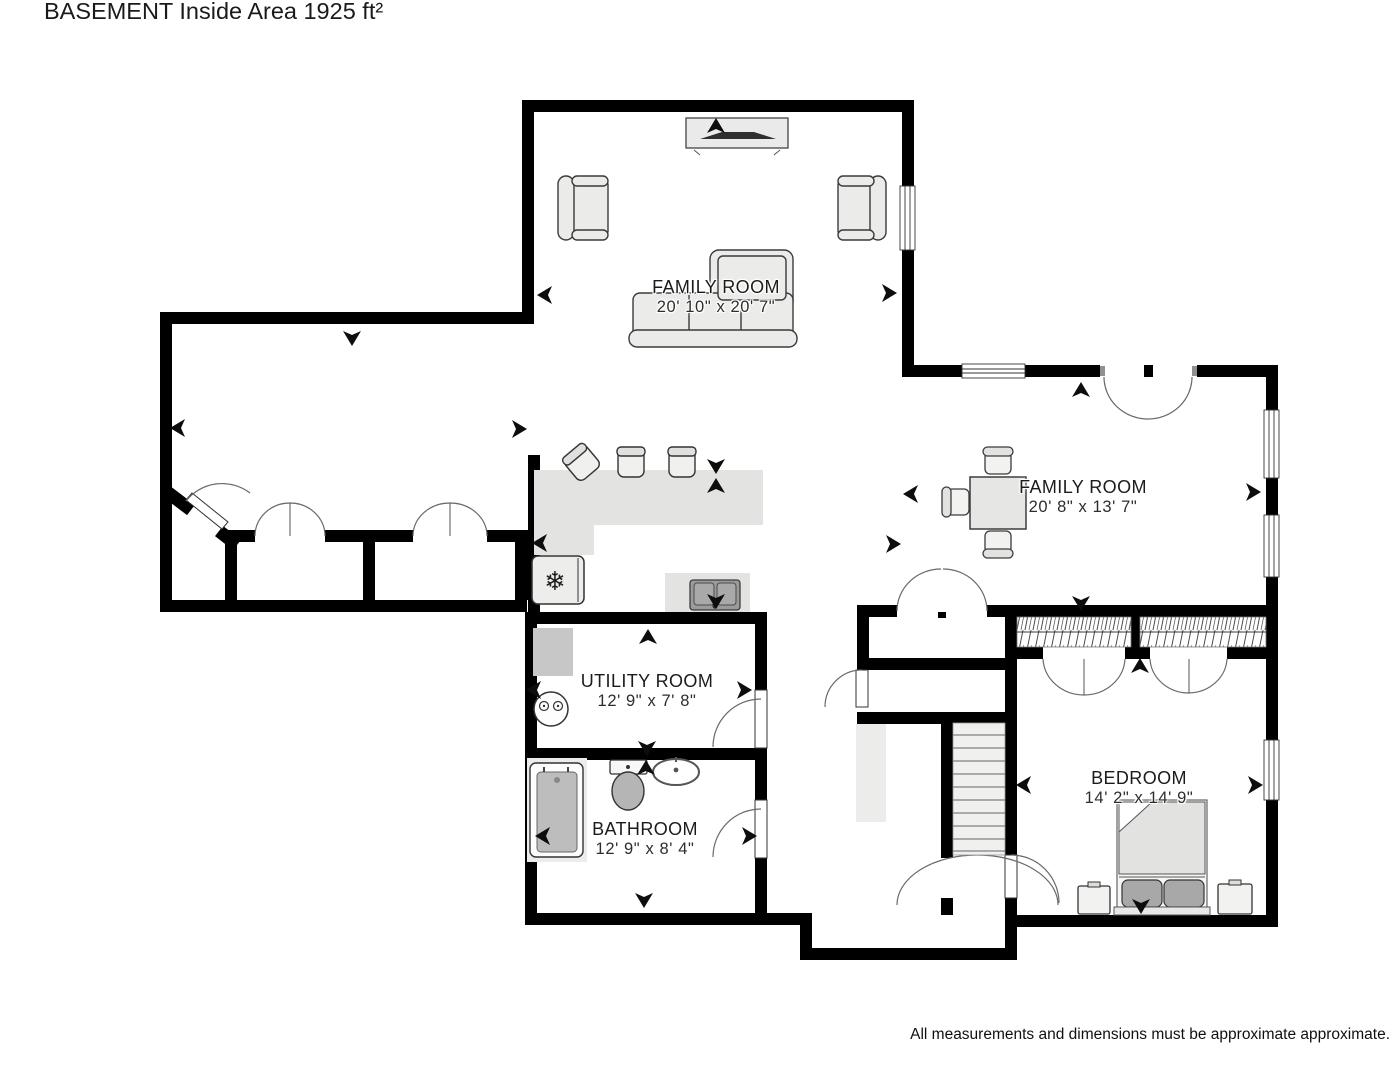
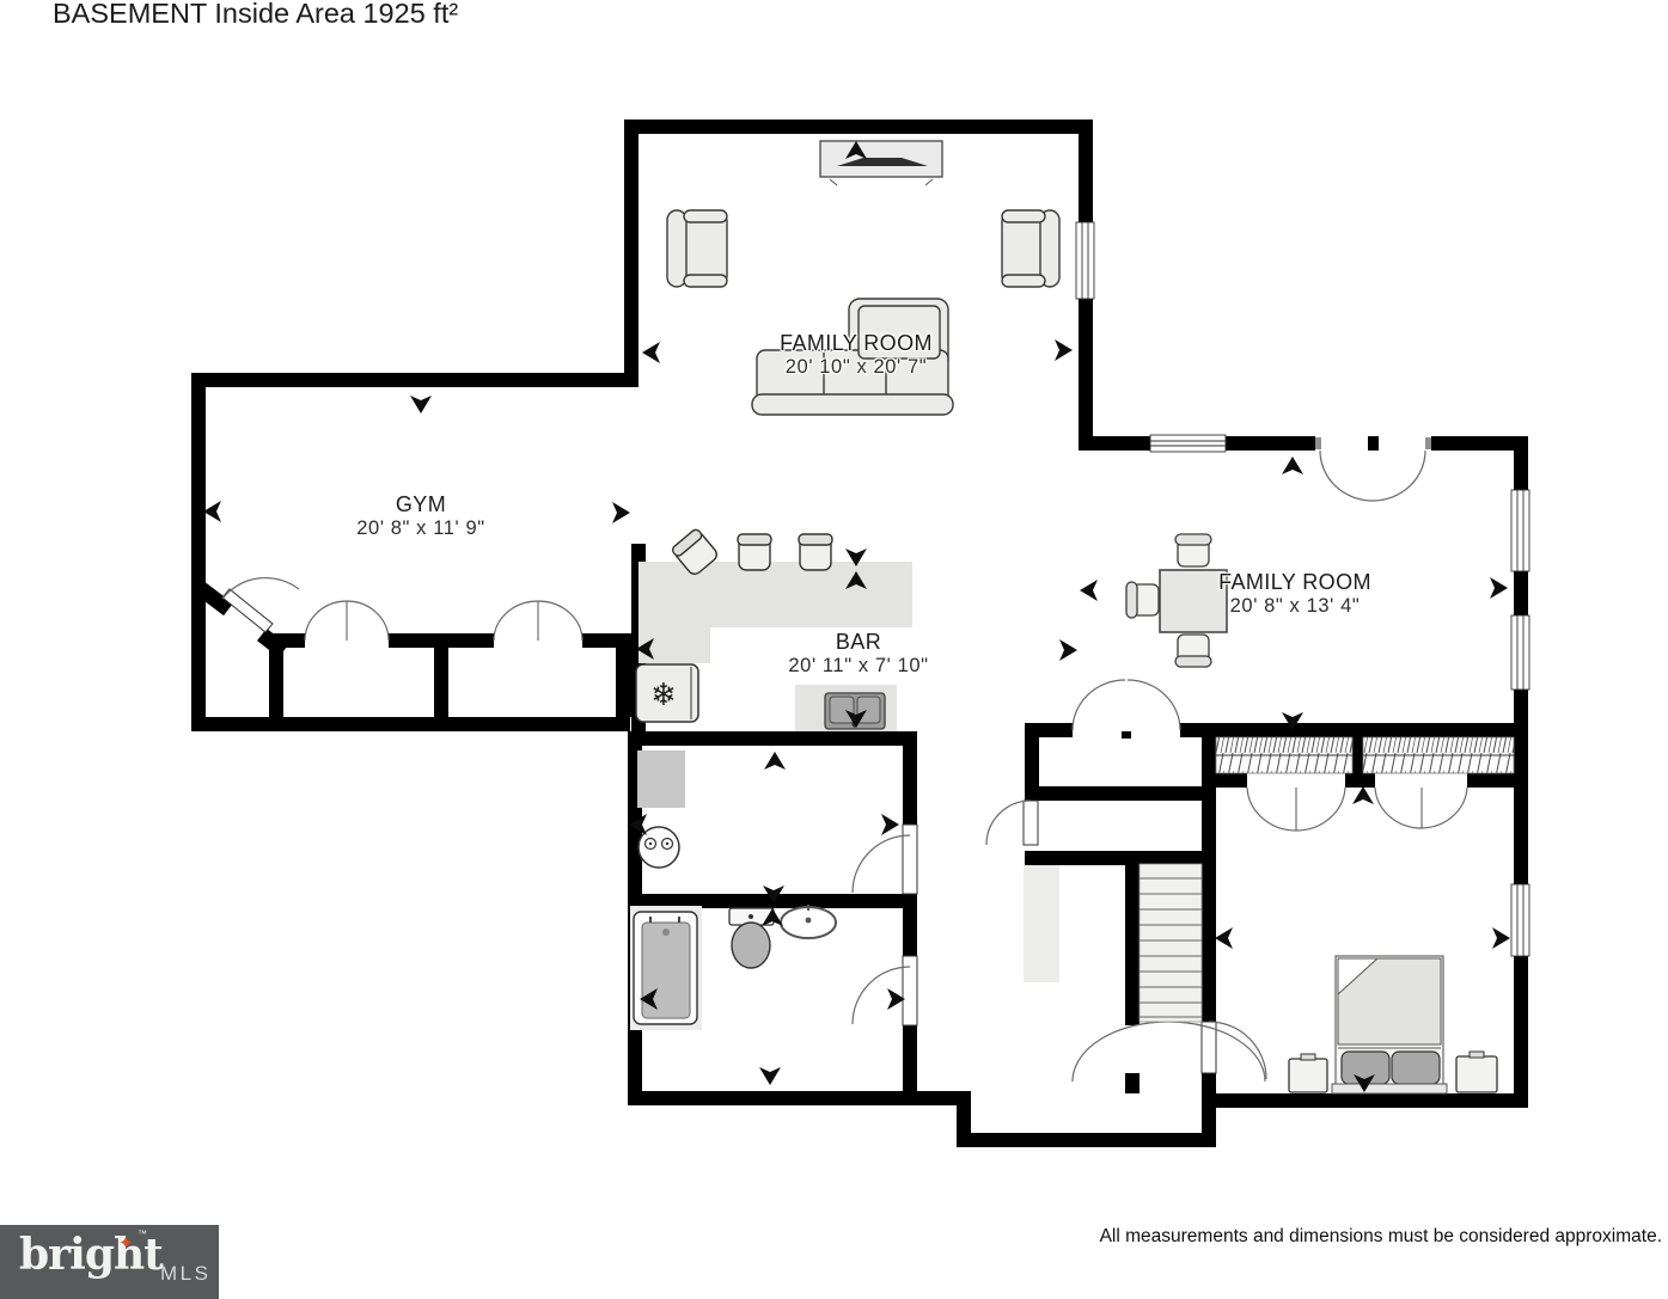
  ❄
  BASEMENT Inside Area 1925 ft²
  FAMILY ROOM
  20' 10" x 20' 7"
+ GYM
+ 20' 8" x 11' 9"
+ BAR
+ 20' 11" x 7' 10"
  FAMILY ROOM
- 20' 8" x 13' 7"
+ 20' 8" x 13' 4"
- UTILITY ROOM
- 12' 9" x 7' 8"
- BATHROOM
- 12' 9" x 8' 4"
- BEDROOM
- 14' 2" x 14' 9"
- All measurements and dimensions must be approximate approximate.
+ All measurements and dimensions must be considered approximate.
+ bright
+ ✦
+ ™
+ MLS
